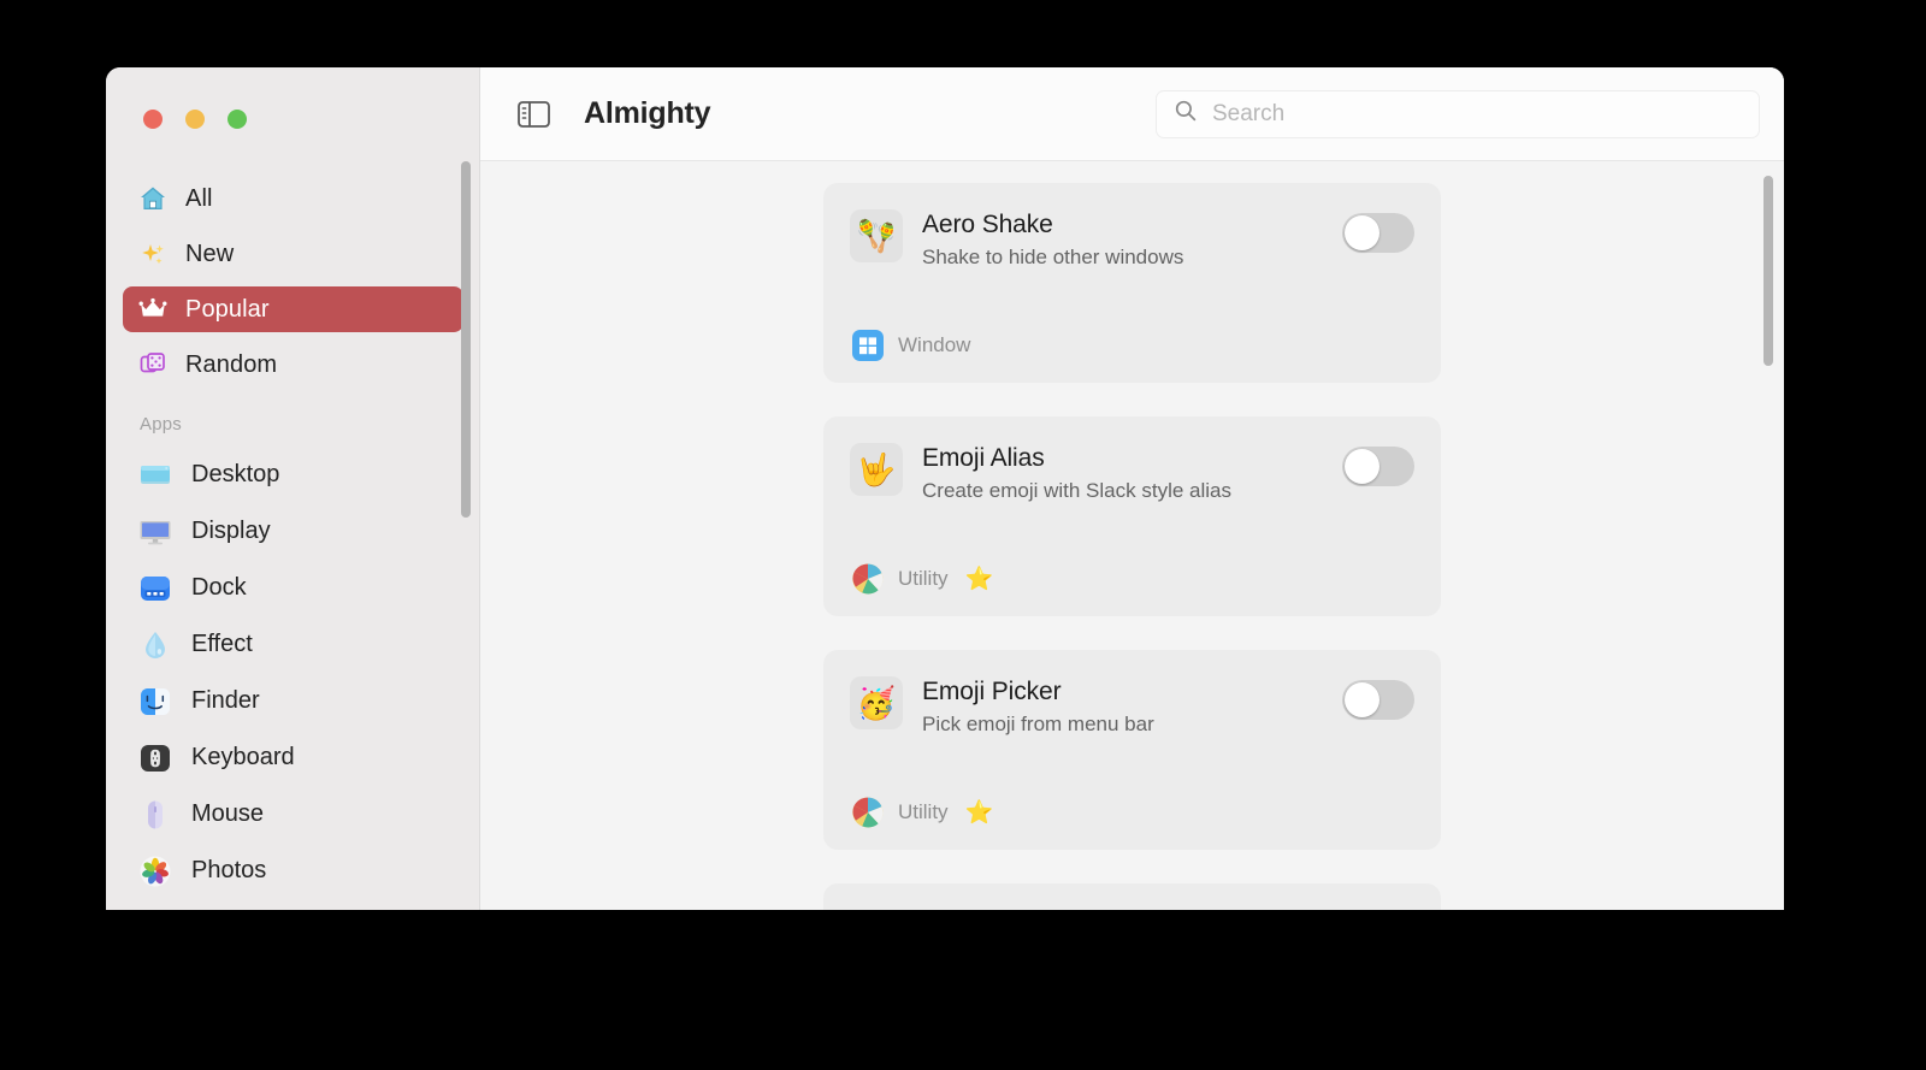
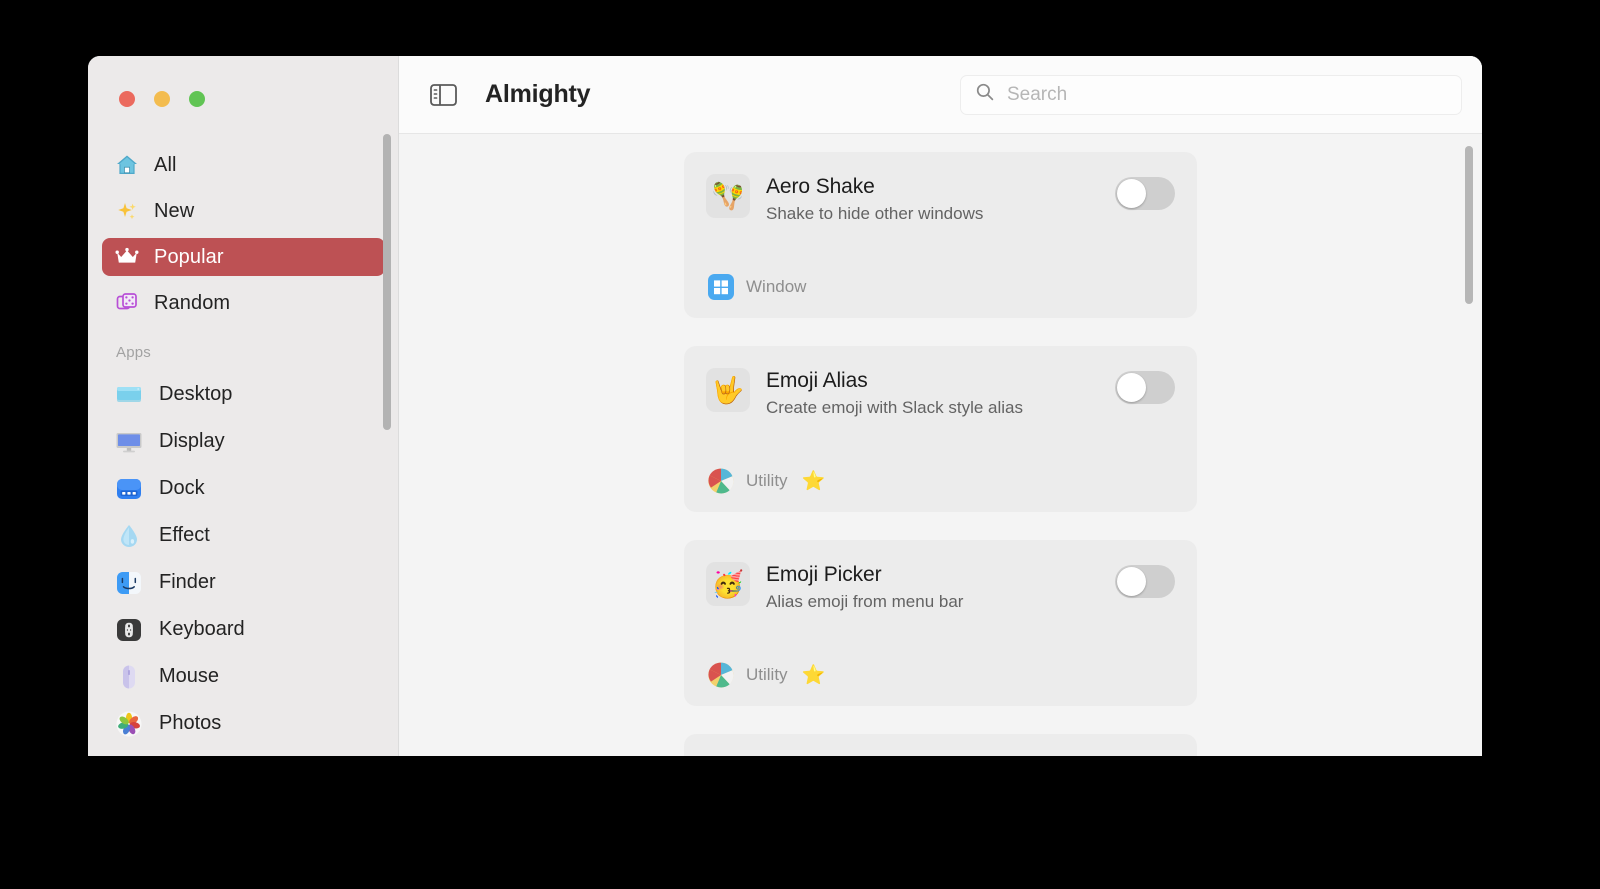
  All
  New
  Popular
  Random
  Apps
  Desktop
  Display
  Dock
  Effect
  Finder
  Keyboard
  Mouse
  Photos
  Almighty
  Search
  🪇
  Aero Shake
  Shake to hide other windows
  Window
  🤟
  Emoji Alias
  Create emoji with Slack style alias
  Utility
  ⭐
  🥳
  Emoji Picker
- Pick emoji from menu bar
+ Alias emoji from menu bar
  Utility
  ⭐
